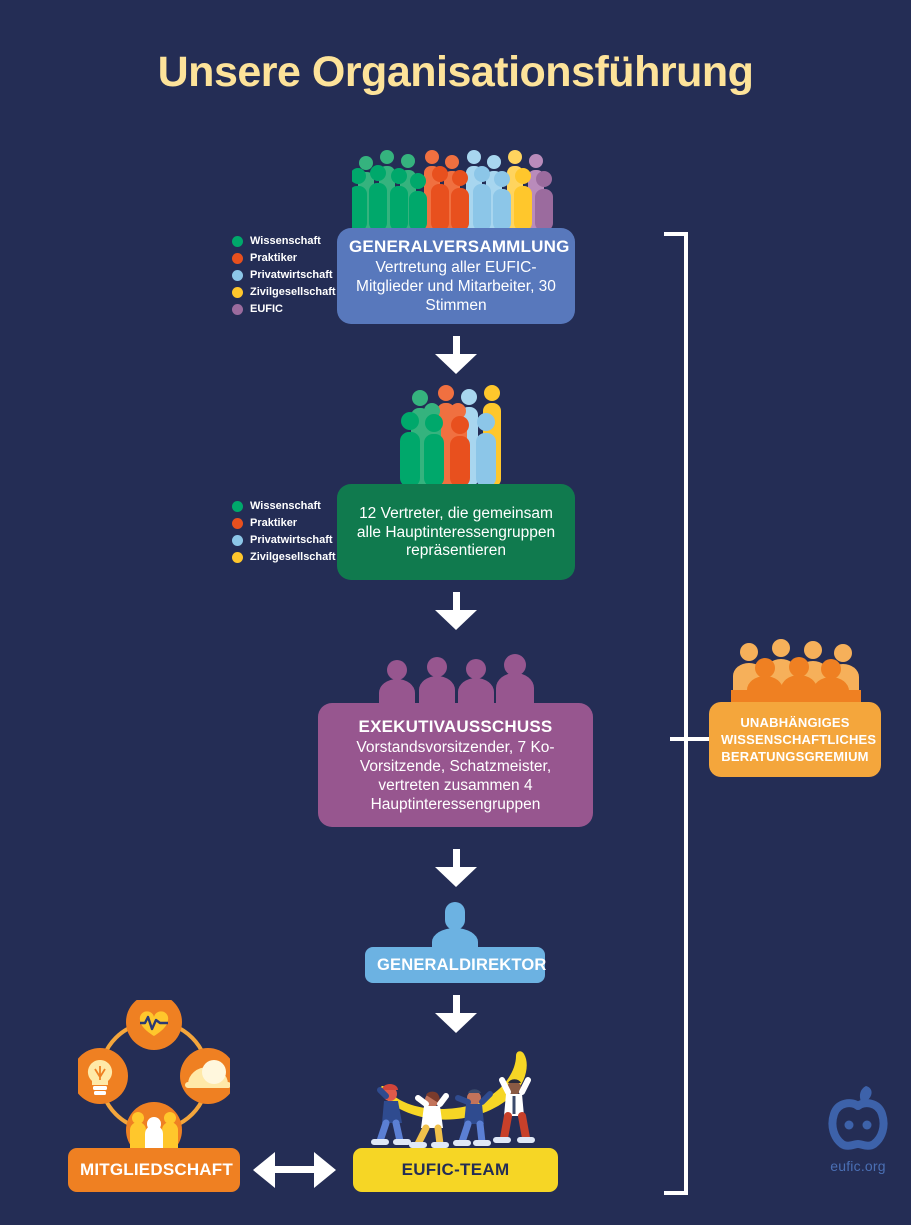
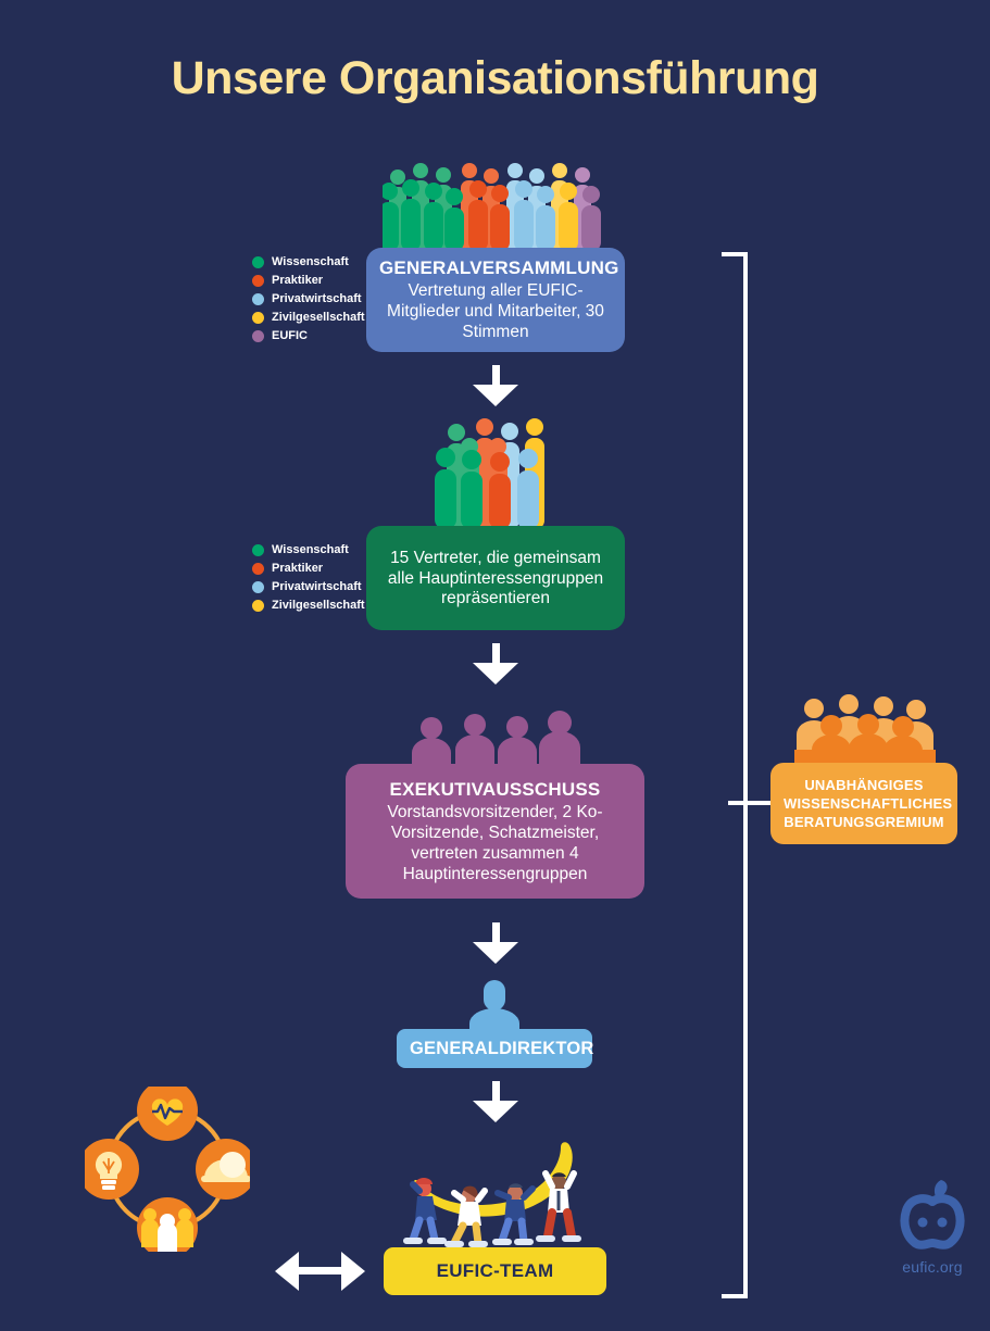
  Unsere Organisationsführung
  Wissenschaft
  Praktiker
  Privatwirtschaft
  Zivilgesellschaft
  EUFIC
  GENERALVERSAMMLUNG
  Vertretung aller EUFIC-Mitglieder und Mitarbeiter, 30 Stimmen
  Wissenschaft
  Praktiker
  Privatwirtschaft
  Zivilgesellschaft
- 12 Vertreter, die gemeinsam alle Hauptinteressengruppen repräsentieren
+ 15 Vertreter, die gemeinsam alle Hauptinteressengruppen repräsentieren
  EXEKUTIVAUSSCHUSS
- Vorstandsvorsitzender, 7 Ko-Vorsitzende, Schatzmeister, vertreten zusammen 4 Hauptinteressengruppen
+ Vorstandsvorsitzender, 2 Ko-Vorsitzende, Schatzmeister, vertreten zusammen 4 Hauptinteressengruppen
  UNABHÄNGIGES WISSENSCHAFTLICHES BERATUNGSGREMIUM
  GENERALDIREKTOR
- MITGLIEDSCHAFT
  EUFIC-TEAM
  eufic.org
